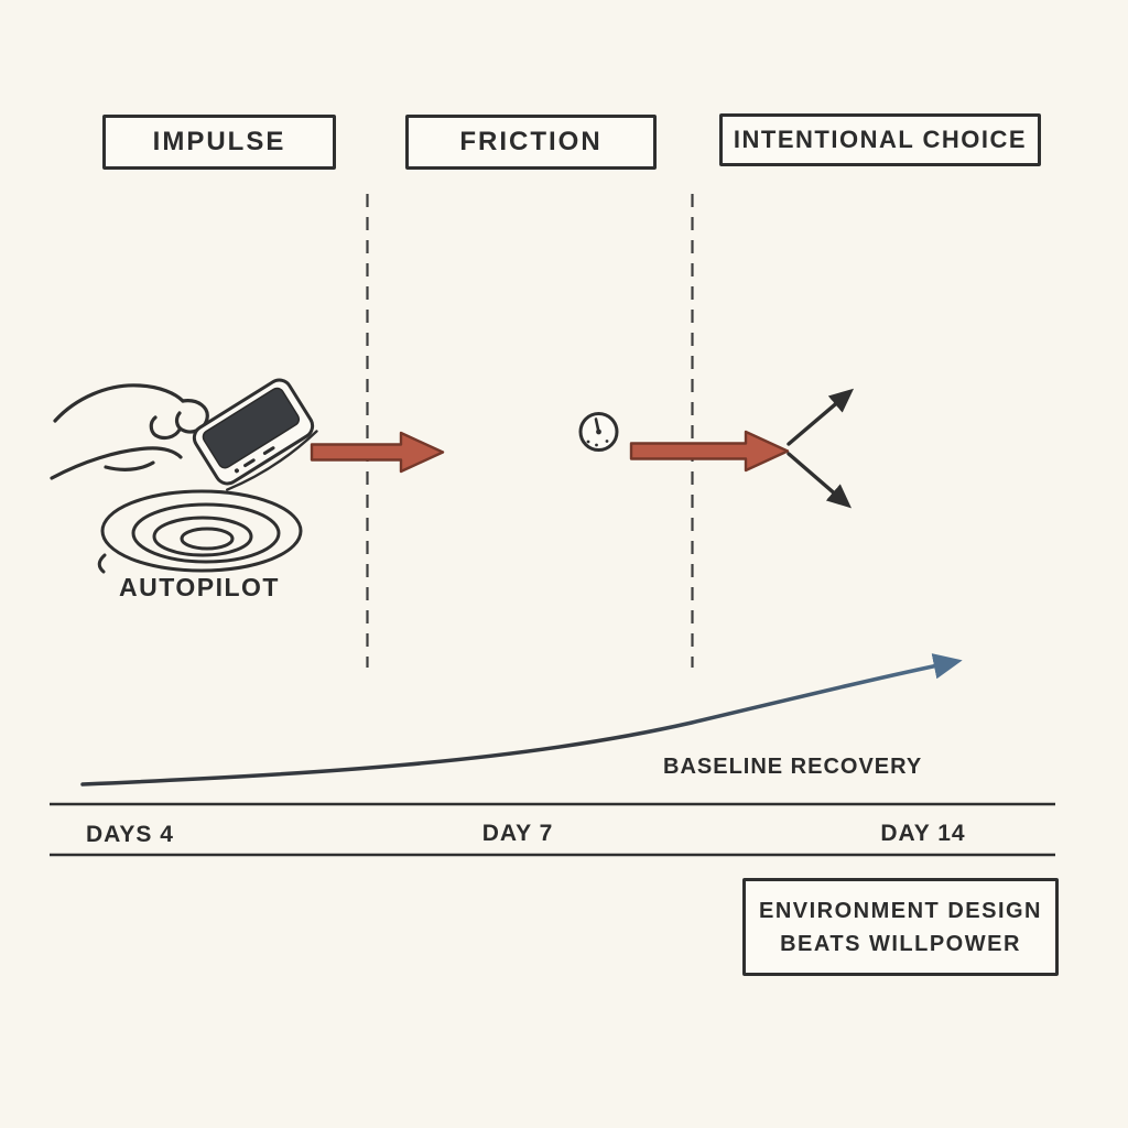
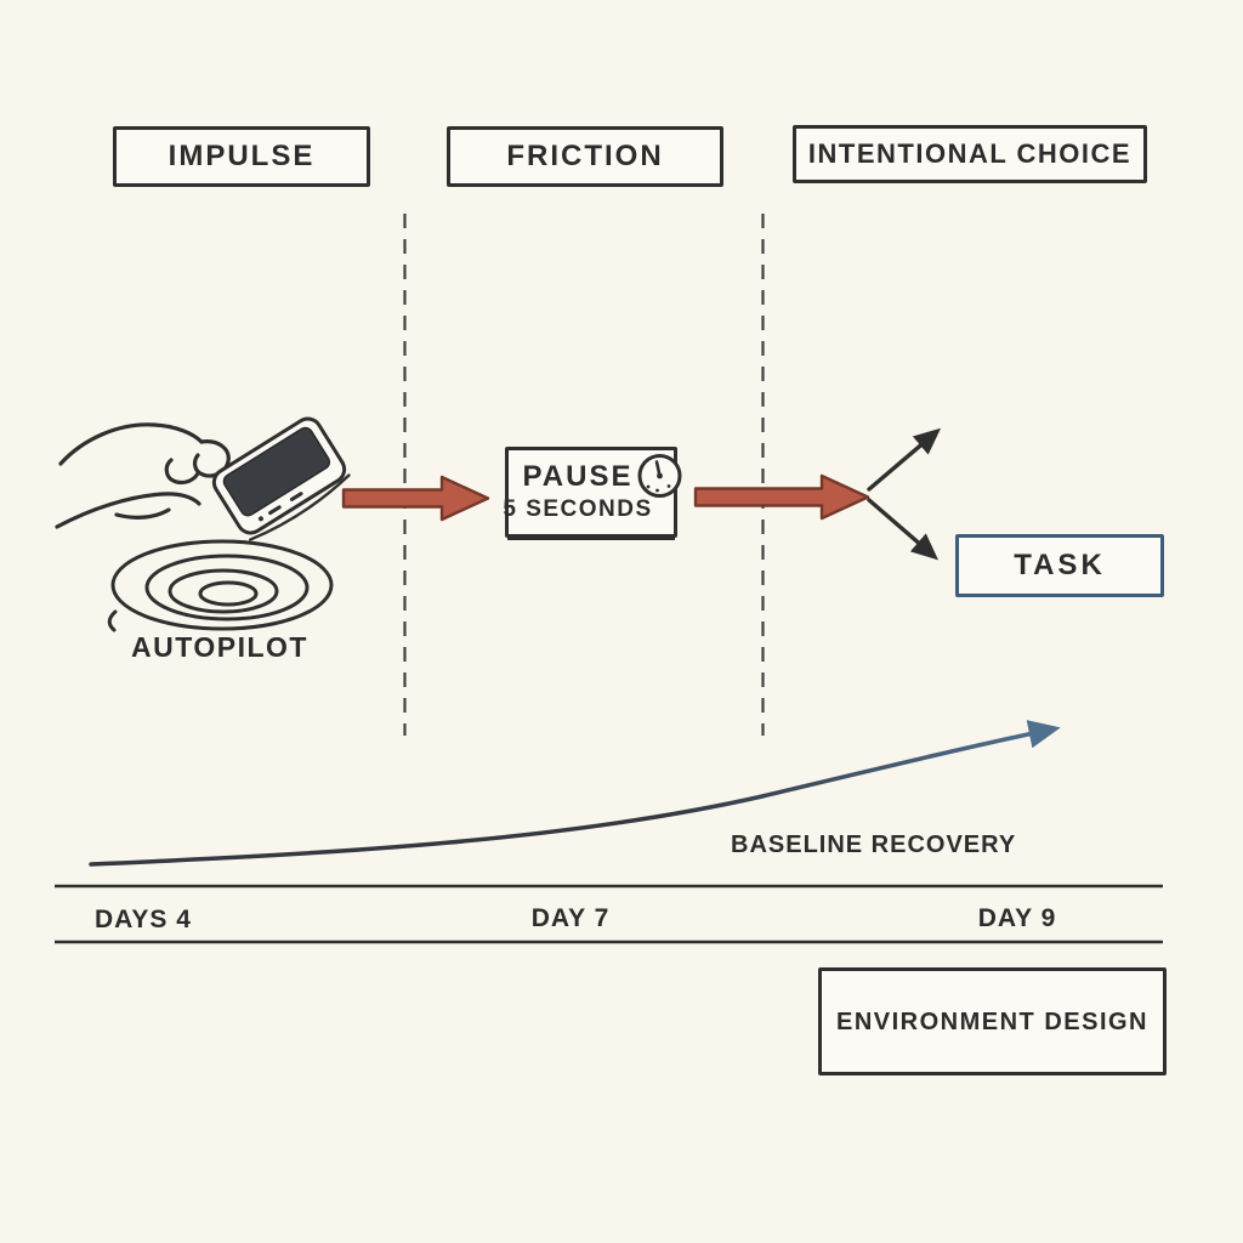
  IMPULSE
  FRICTION
  INTENTIONAL CHOICE
+ PAUSE
+ 5 SECONDS
+ TASK
  AUTOPILOT
  BASELINE RECOVERY
  DAYS 4
  DAY 7
- DAY 14
+ DAY 9
  ENVIRONMENT DESIGN
- BEATS WILLPOWER
